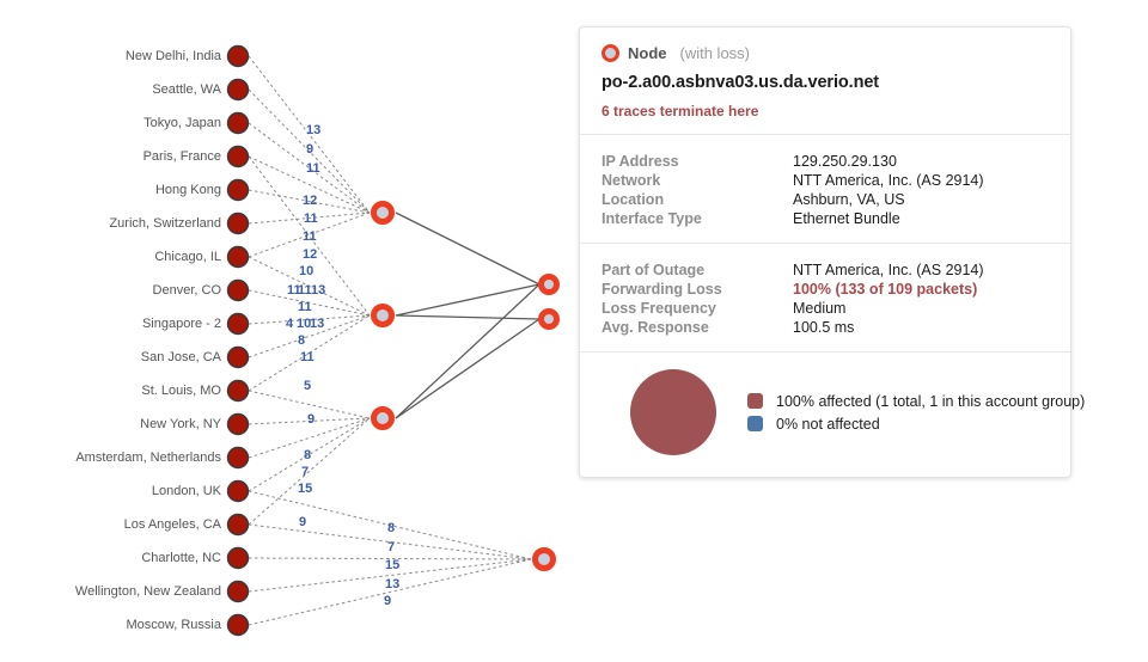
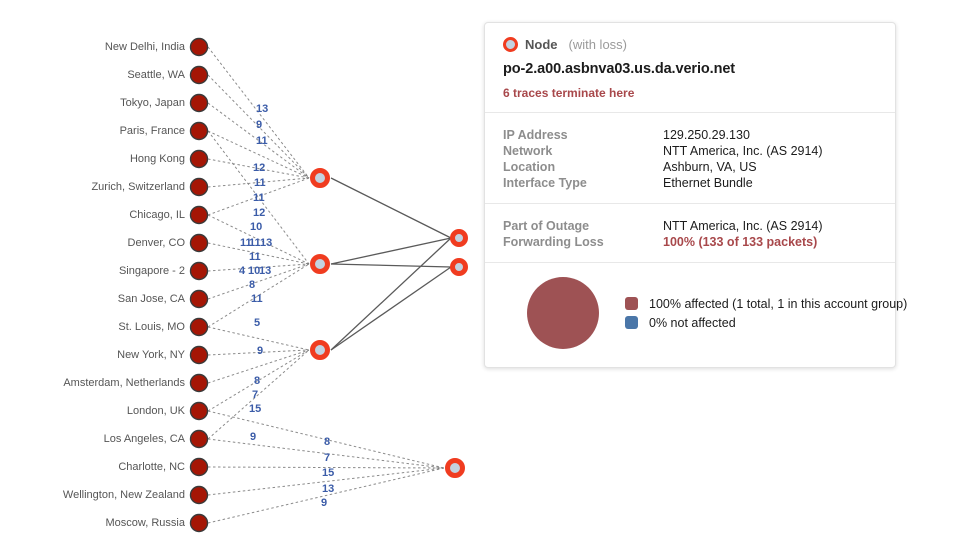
  New Delhi, India
  Seattle, WA
  Tokyo, Japan
  Paris, France
  Hong Kong
  Zurich, Switzerland
  Chicago, IL
  Denver, CO
  Singapore - 2
  San Jose, CA
  St. Louis, MO
  New York, NY
  Amsterdam, Netherlands
  London, UK
  Los Angeles, CA
  Charlotte, NC
  Wellington, New Zealand
  Moscow, Russia
  13
  9
  11
  12
  11
  11
  12
  10
  11
  11
  13
  11
  4
  10
  13
  8
  11
  5
  9
  8
  7
  15
  9
  8
  7
  15
  13
  9
  Node
  (with loss)
  po-2.a00.asbnva03.us.da.verio.net
  6 traces terminate here
  IP Address	129.250.29.130
  Network	NTT America, Inc. (AS 2914)
  Location	Ashburn, VA, US
  Interface Type	Ethernet Bundle
  Part of Outage	NTT America, Inc. (AS 2914)
- Forwarding Loss	100% (133 of 109 packets)
+ Forwarding Loss	100% (133 of 133 packets)
- Loss Frequency	Medium
- Avg. Response	100.5 ms
  100% affected (1 total, 1 in this account group)
  0% not affected
